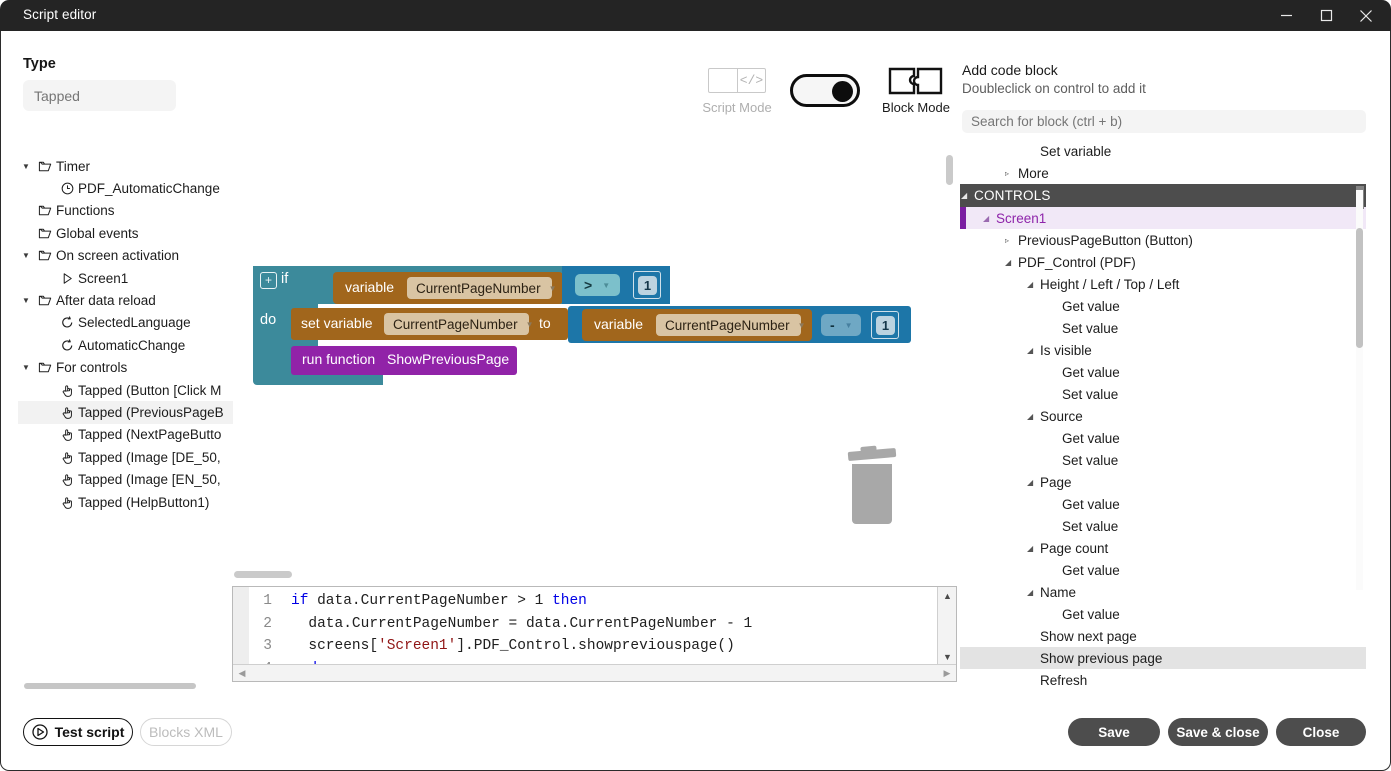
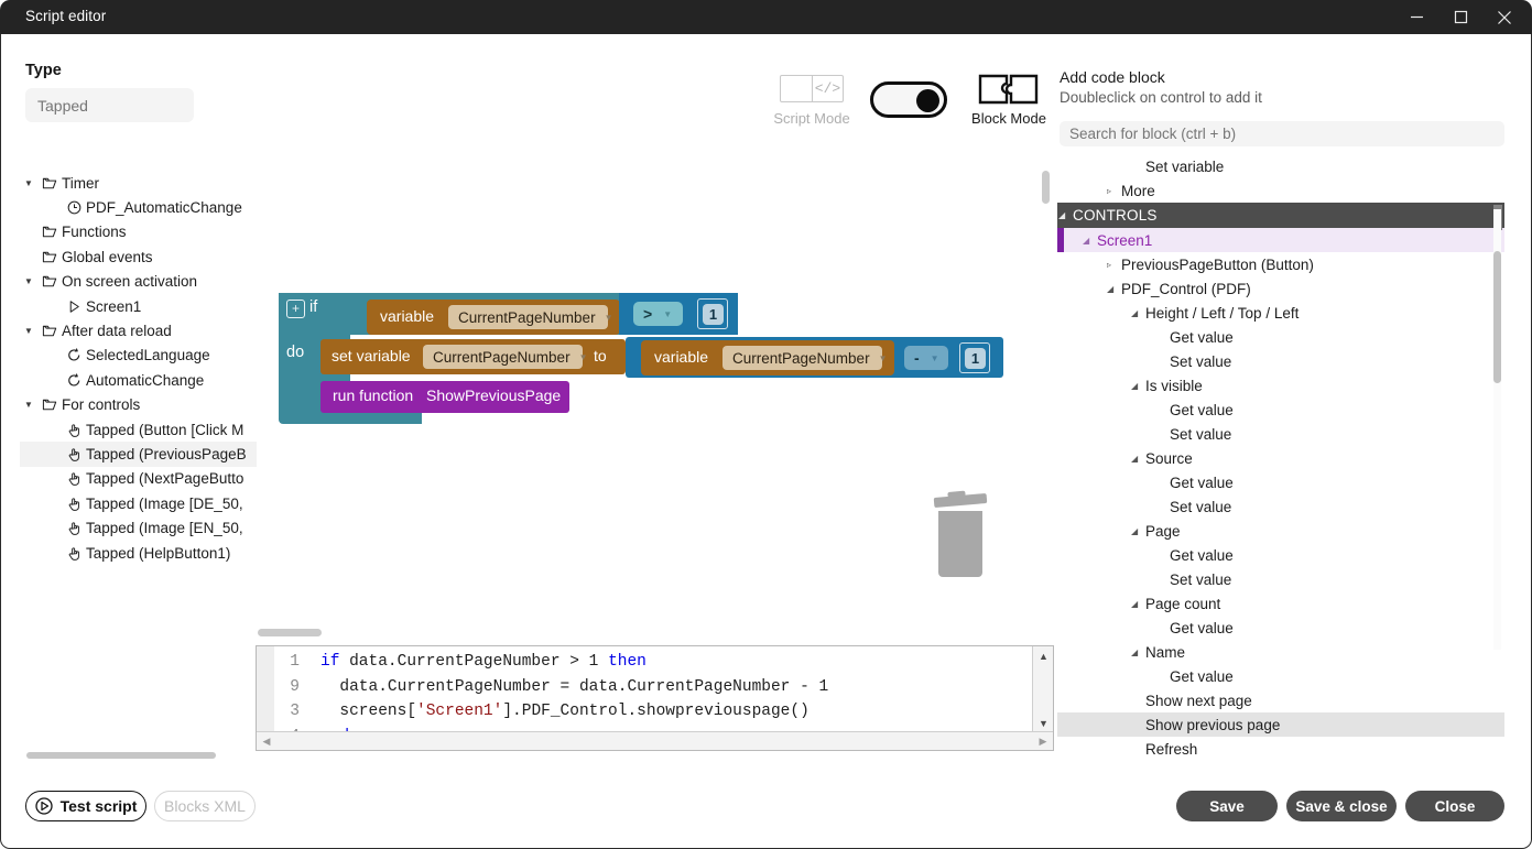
  Script editor
  Type
  Tapped
  </>
  Script Mode
  Block Mode
  Add code block
  Doubleclick on control to add it
  Search for block (ctrl + b)
  ▼
  Timer
  PDF_AutomaticChange
  Functions
  Global events
  ▼
  On screen activation
  Screen1
  ▼
  After data reload
  SelectedLanguage
  AutomaticChange
  ▼
  For controls
  Tapped (Button [Click M
  Tapped (PreviousPageB
  Tapped (NextPageButto
  Tapped (Image [DE_50,
  Tapped (Image [EN_50,
  Tapped (HelpButton1)
  +
  if
  do
  variable
  CurrentPageNumber
  ▼
  >
  ▼
  1
  set variable
  CurrentPageNumber
  ▼
  to
  variable
  CurrentPageNumber
  ▼
  -
  ▼
  1
  run function
  ShowPreviousPage
  1
  if data.CurrentPageNumber > 1 then
- 2
+ 9
  data.CurrentPageNumber = data.CurrentPageNumber - 1
  3
  screens['Screen1'].PDF_Control.showpreviouspage()
  ▲
  ▼
  ◀
  ▶
  Set variable
  ▹
  More
  ◢
  CONTROLS
  ◢
  Screen1
  ▹
  PreviousPageButton (Button)
  ◢
  PDF_Control (PDF)
  ◢
  Height / Left / Top / Left
  Get value
  Set value
  ◢
  Is visible
  Get value
  Set value
  ◢
  Source
  Get value
  Set value
  ◢
  Page
  Get value
  Set value
  ◢
  Page count
  Get value
  ◢
  Name
  Get value
  Show next page
  Show previous page
  Refresh
  Test script
  Blocks XML
  Save
  Save & close
  Close
